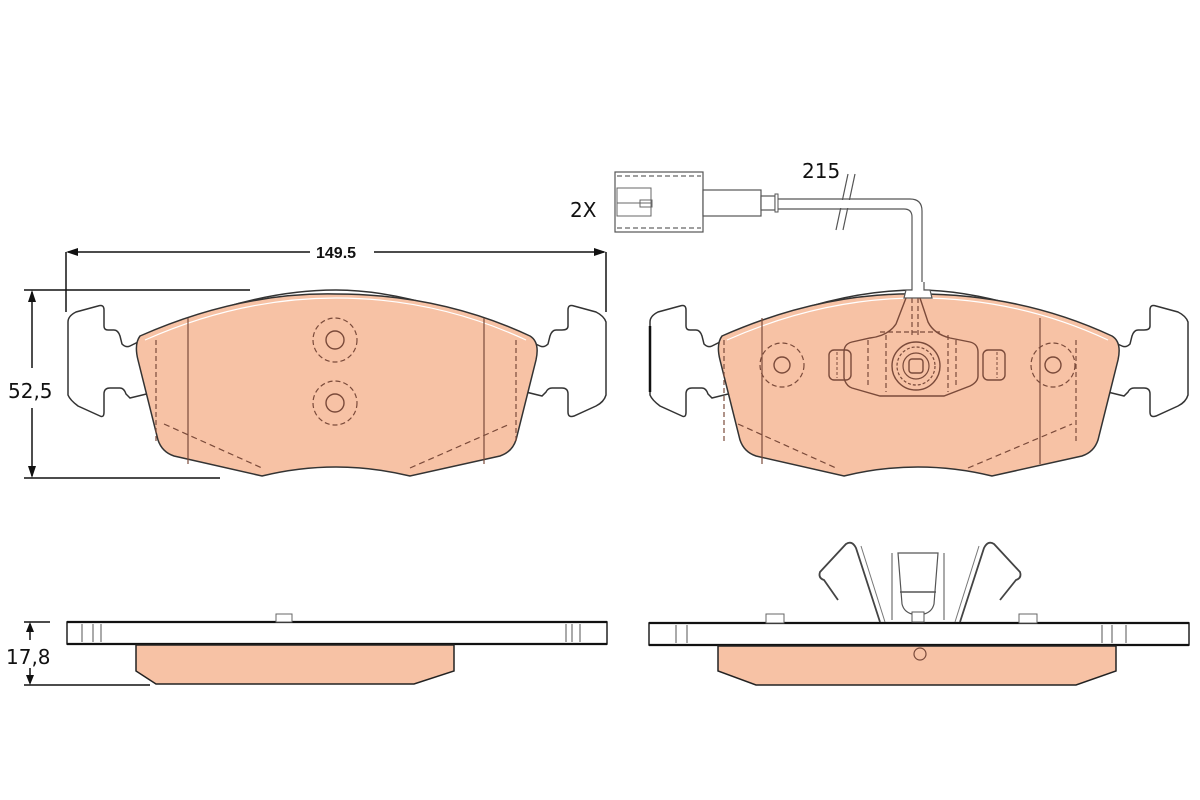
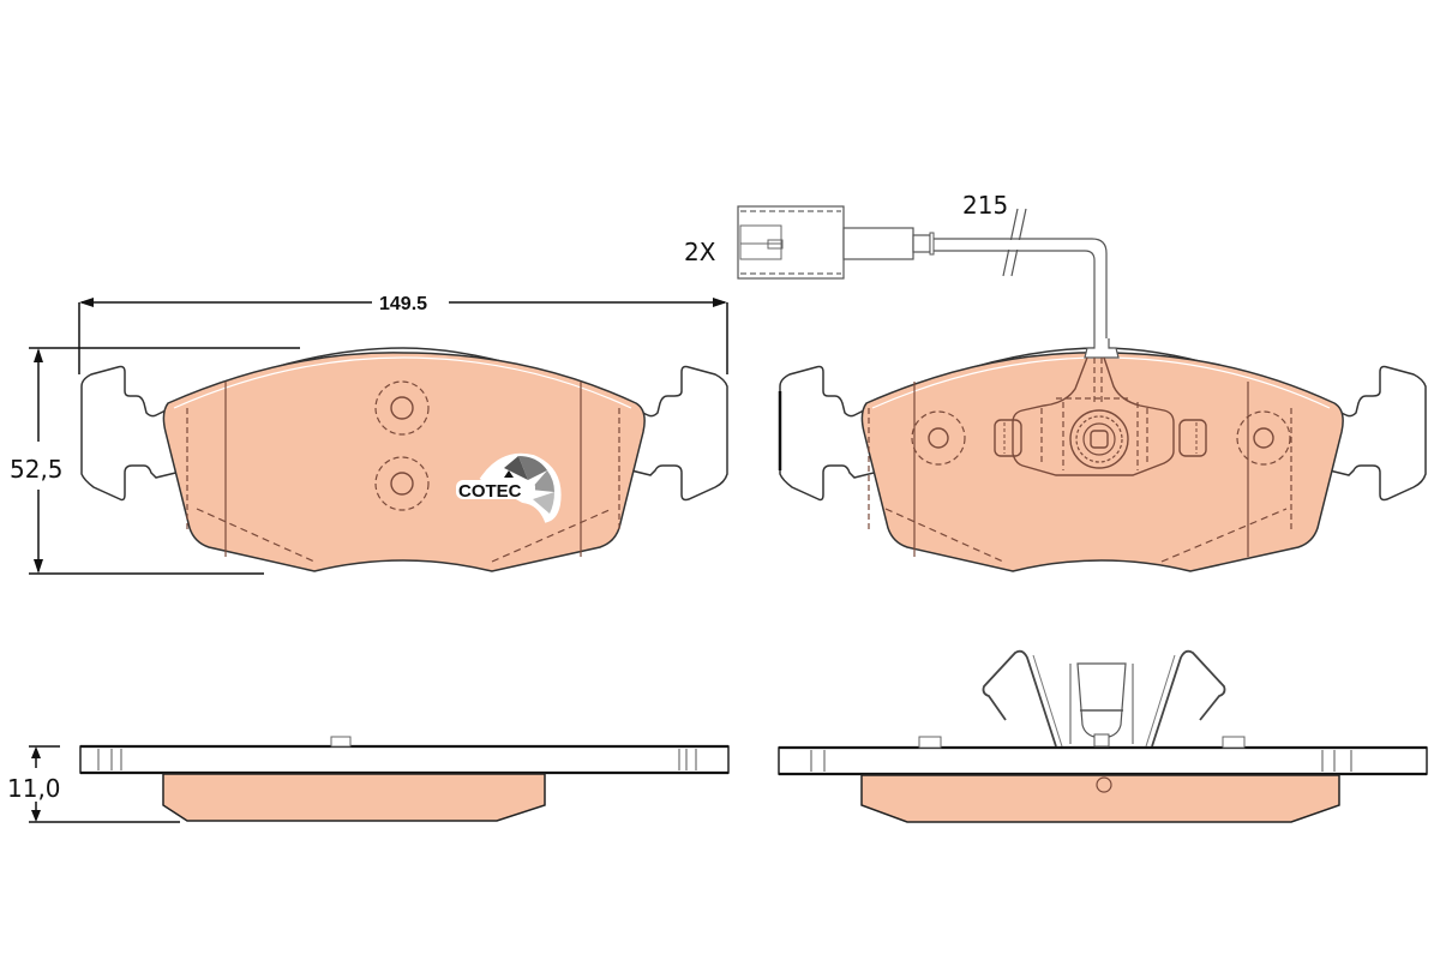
+ COTEC
  149.5
  52,5
  2X
  215
- 17,8
+ 11,0
